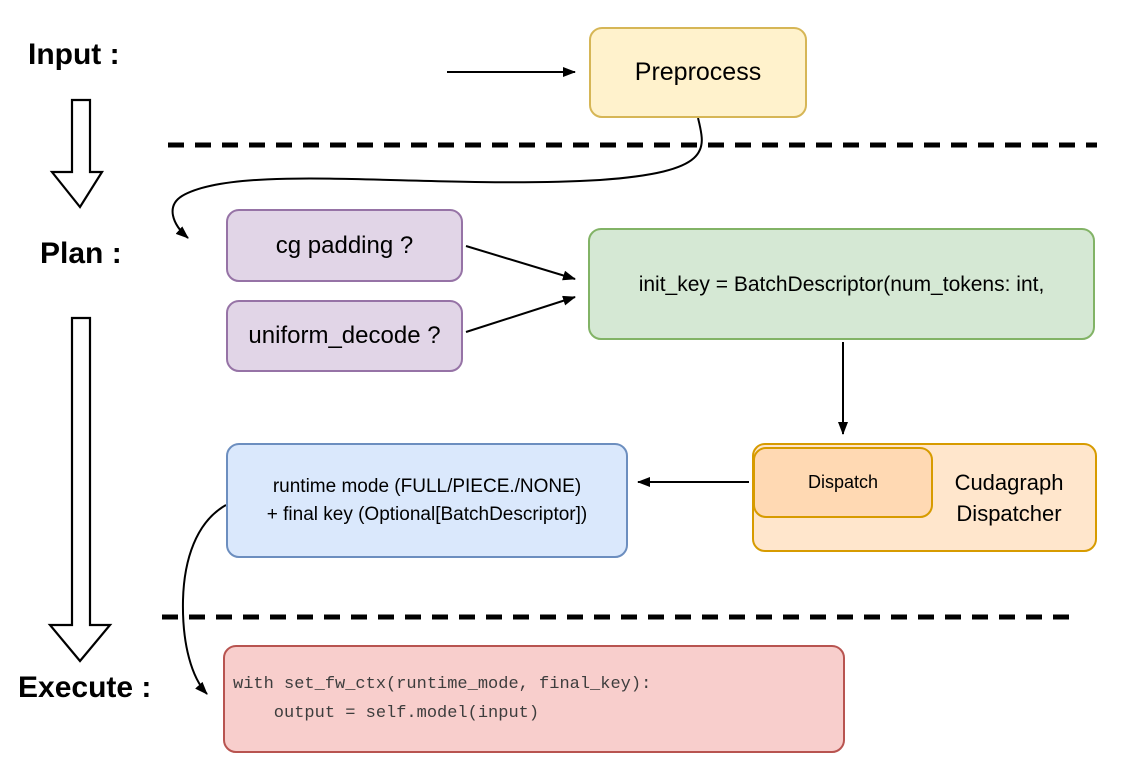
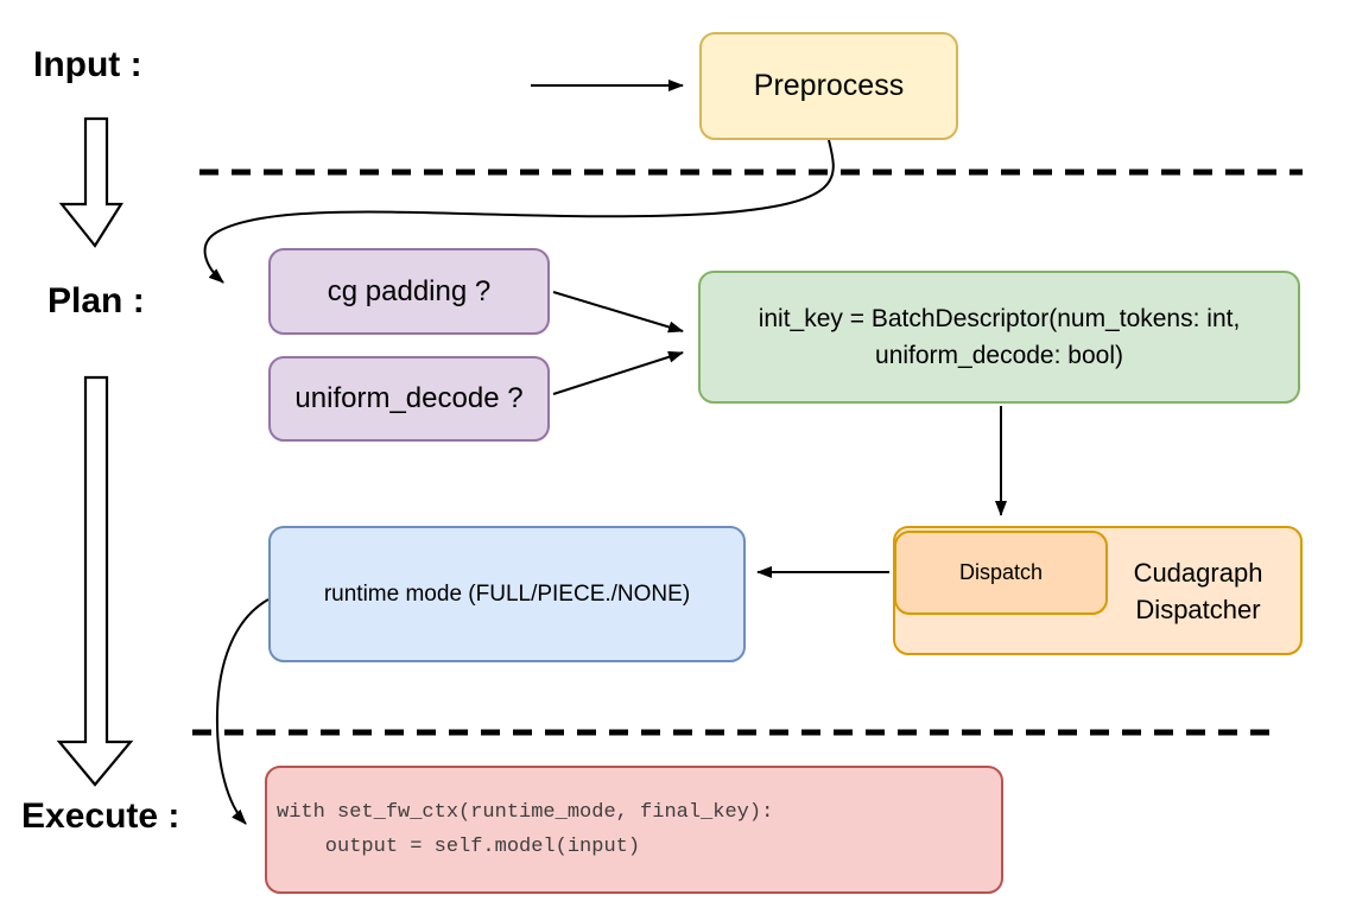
  Input :
  Plan :
  Execute :
  Preprocess
  cg padding ?
  uniform_decode ?
  init_key = BatchDescriptor(num_tokens: int,
+ uniform_decode: bool)
  Cudagraph
  Dispatcher
  Dispatch
  runtime mode (FULL/PIECE./NONE)
- + final key (Optional[BatchDescriptor])
  with set_fw_ctx(runtime_mode, final_key):
  output = self.model(input)
